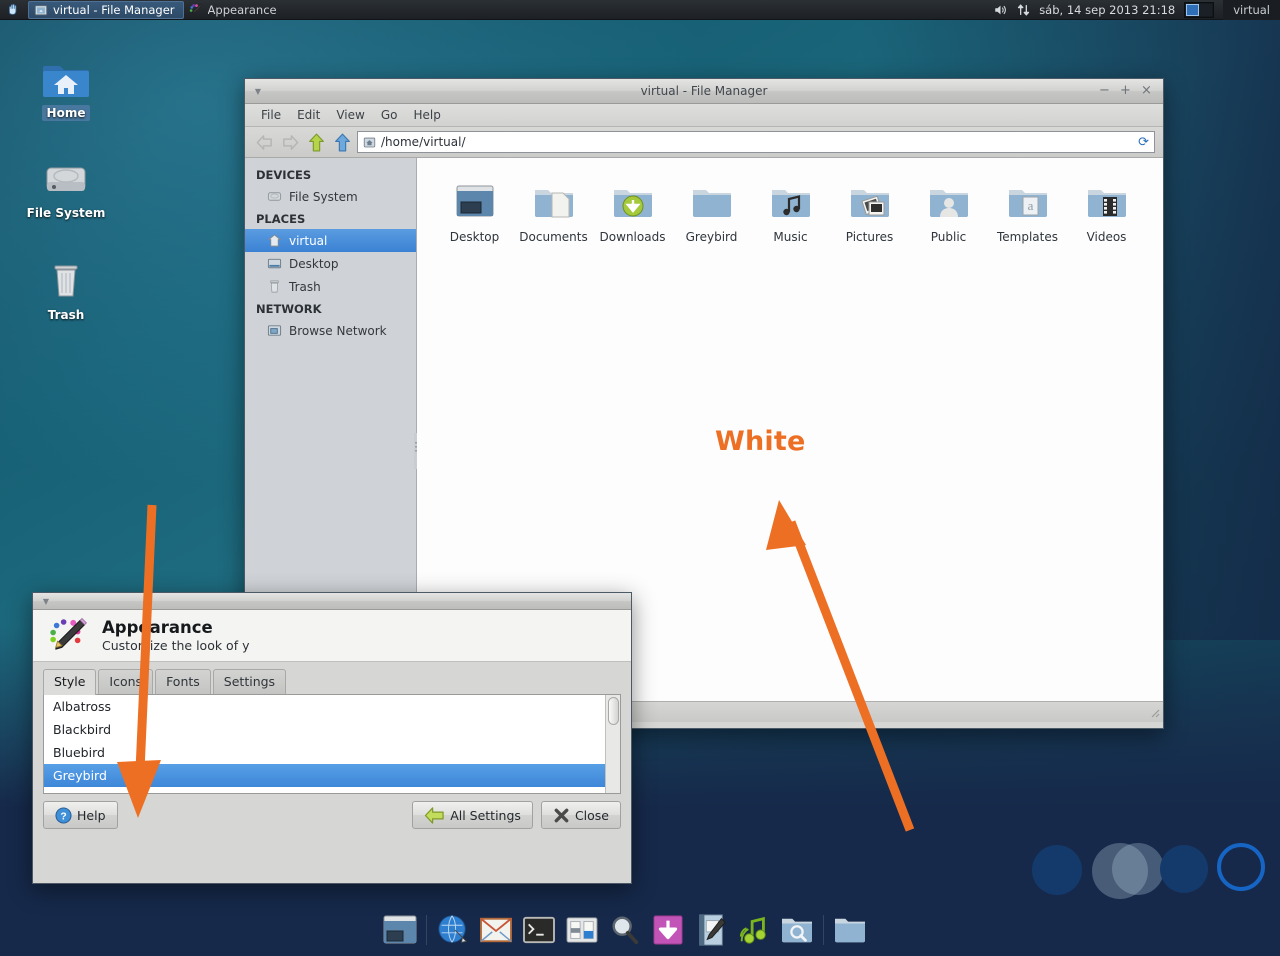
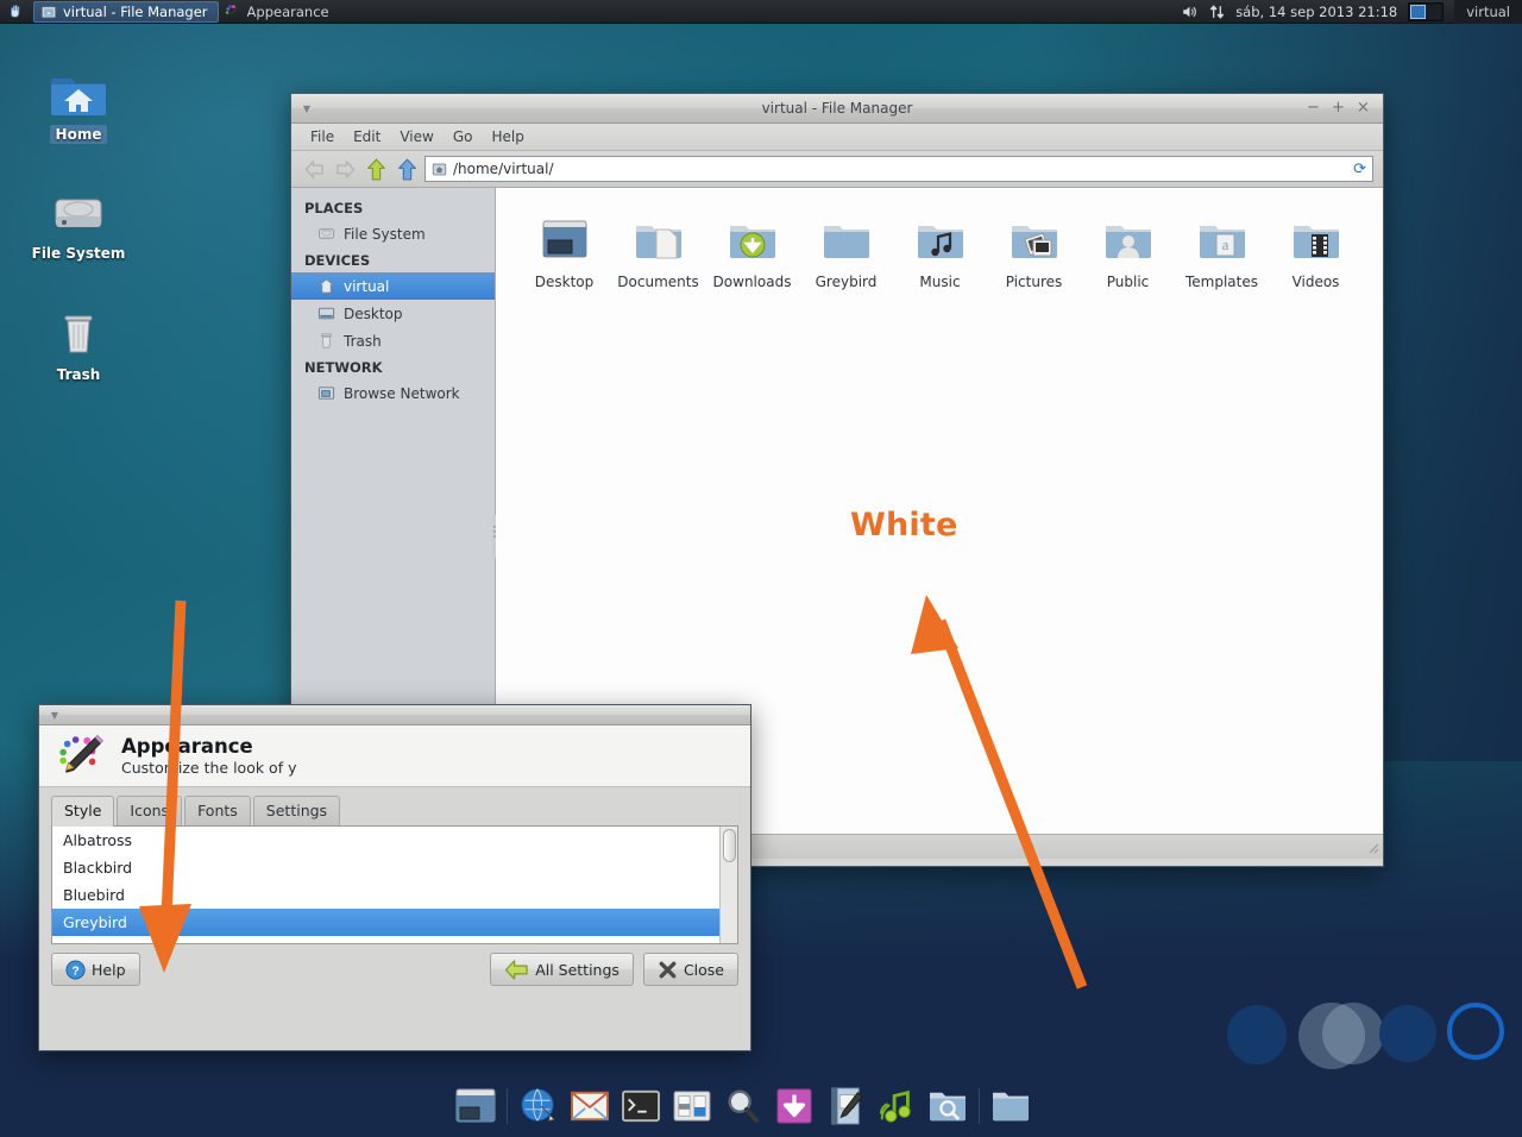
  virtual - File Manager
  Appearance
  sáb, 14 sep 2013 21:18
  virtual
  Home
  File System
  Trash
  ▼
  virtual - File Manager
  −
  +
  ×
  File
  Edit
  View
  Go
  Help
  /home/virtual/
  ⟳
- DEVICES
+ PLACES
  File System
- PLACES
+ DEVICES
  virtual
  Desktop
  Trash
  NETWORK
  Browse Network
  Desktop
  Documents
  Downloads
  Greybird
  Music
  Pictures
  Public
  a
  Templates
  Videos
  White
  ▼
  Apparance
  Custoize the look of y
  Style
  Icons
  Fonts
  Settings
  Albatross
  Blackbird
  Bluebird
  Greybird
  ?
  Help
  All Settings
  Close
